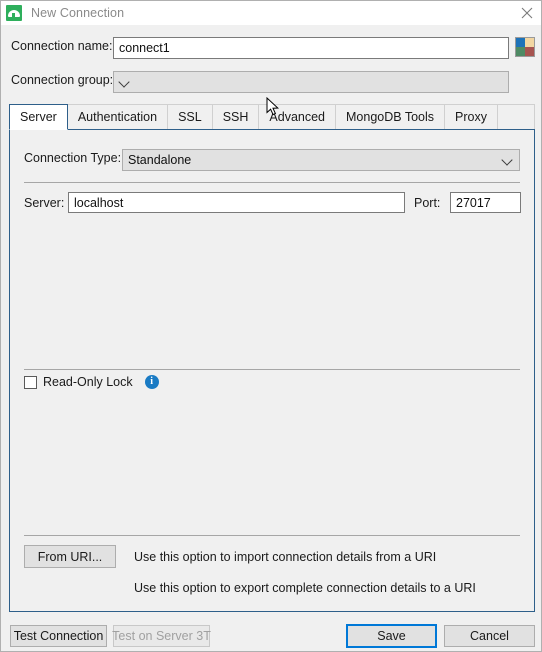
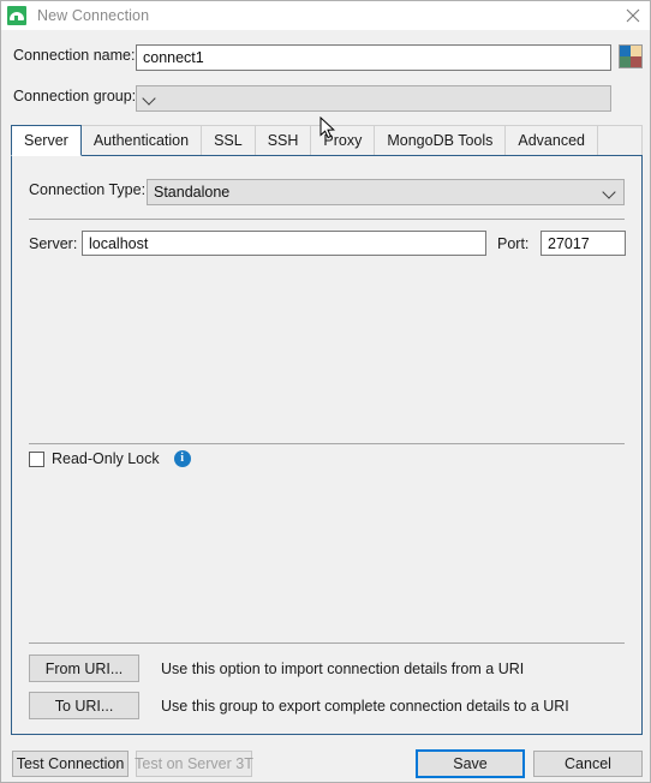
  New Connection
  Connection name:
  connect1
  Connection group:
  Server
  Authentication
  SSL
  SSH
- Advanced
+ Proxy
  MongoDB Tools
- Proxy
+ Advanced
  Connection Type:
  Standalone
  Server:
  localhost
  Port:
  27017
  Read-Only Lock
  i
  From URI...
  Use this option to import connection details from a URI
+ To URI...
- Use this option to export complete connection details to a URI
+ Use this group to export complete connection details to a URI
  Test Connection
  Test on Server 3T
  Save
  Cancel
